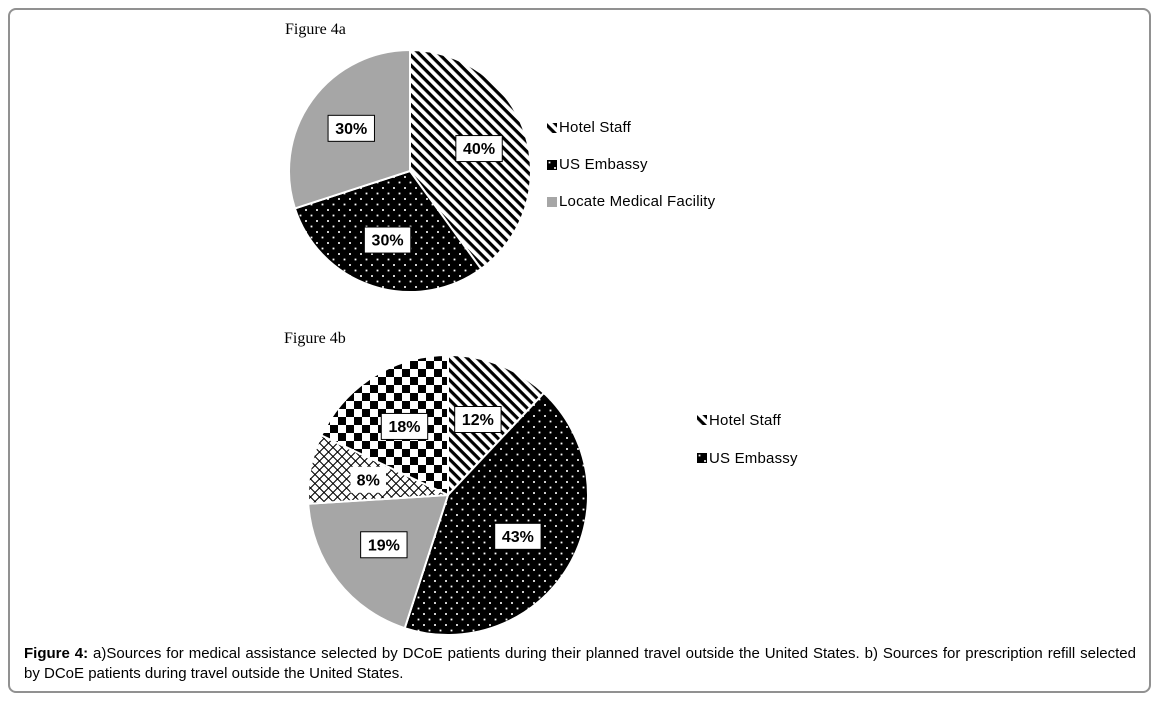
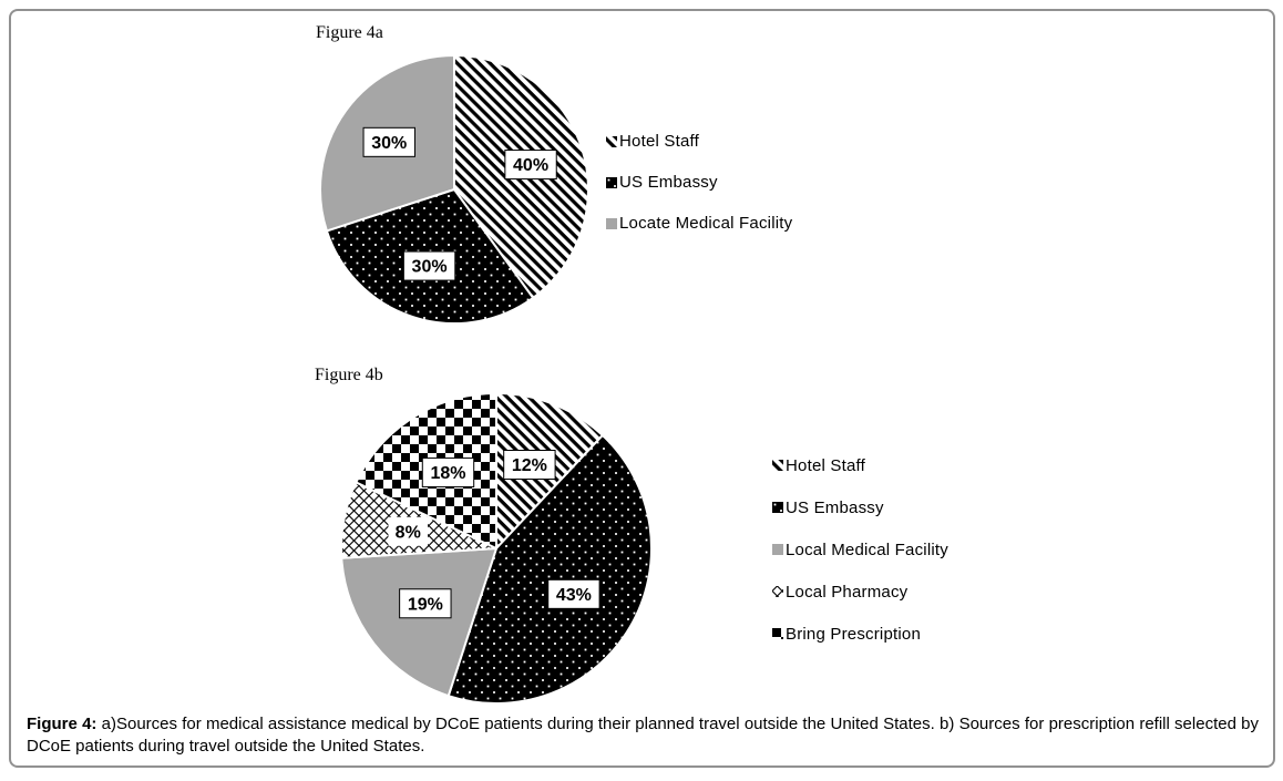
  Figure 4a
  40%
  30%
  30%
  Hotel Staff
  US Embassy
  Locate Medical Facility
  Figure 4b
  12%
  43%
  19%
  8%
  18%
  Hotel Staff
  US Embassy
+ Local Medical Facility
+ Local Pharmacy
+ Bring Prescription
- Figure 4: a)Sources for medical assistance selected by DCoE patients during their planned travel outside the United States. b) Sources for prescription refill selected by DCoE patients during travel outside the United States.
+ Figure 4: a)Sources for medical assistance medical by DCoE patients during their planned travel outside the United States. b) Sources for prescription refill selected by DCoE patients during travel outside the United States.
